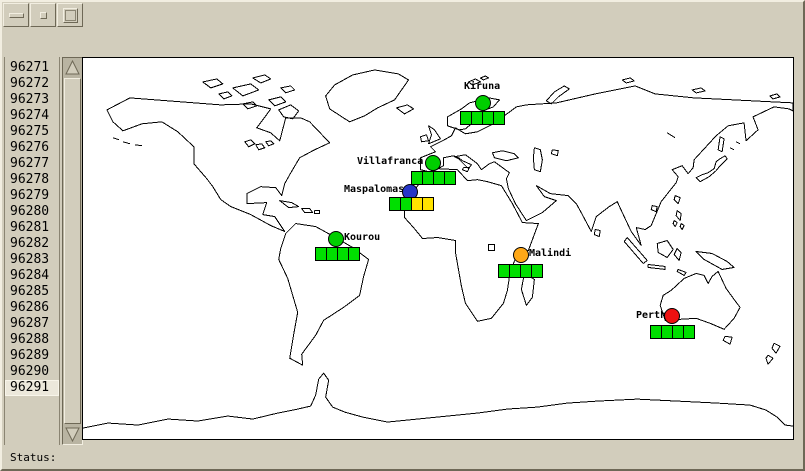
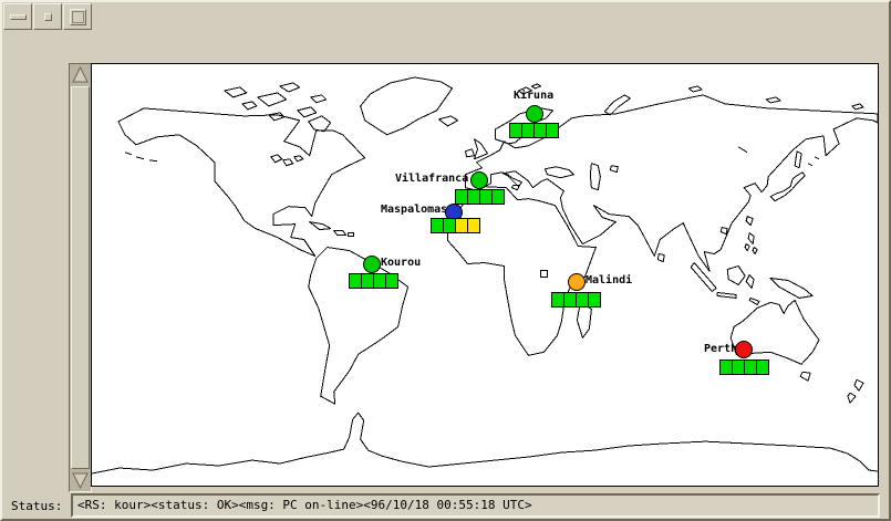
- 96271
- 96272
- 96273
- 96274
- 96275
- 96276
- 96277
- 96278
- 96279
- 96280
- 96281
- 96282
- 96283
- 96284
- 96285
- 96286
- 96287
- 96288
- 96289
- 96290
- 96291
  Kiruna
  Villafranca
  Maspaloma
  Kourou
  Malindi
  Pert
  Status:
+ <RS: kour><status: OK><msg: PC on-line><96/10/18 00:55:18 UTC>
